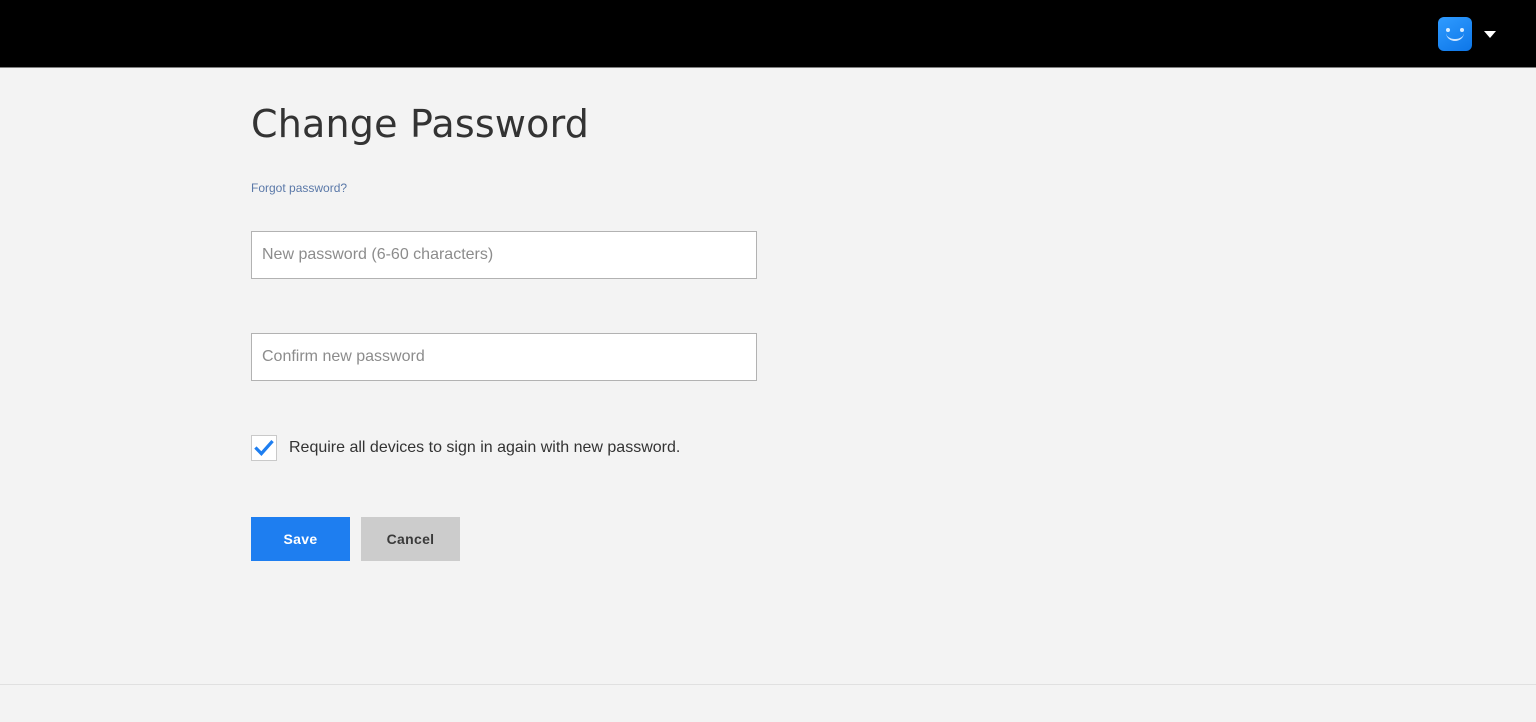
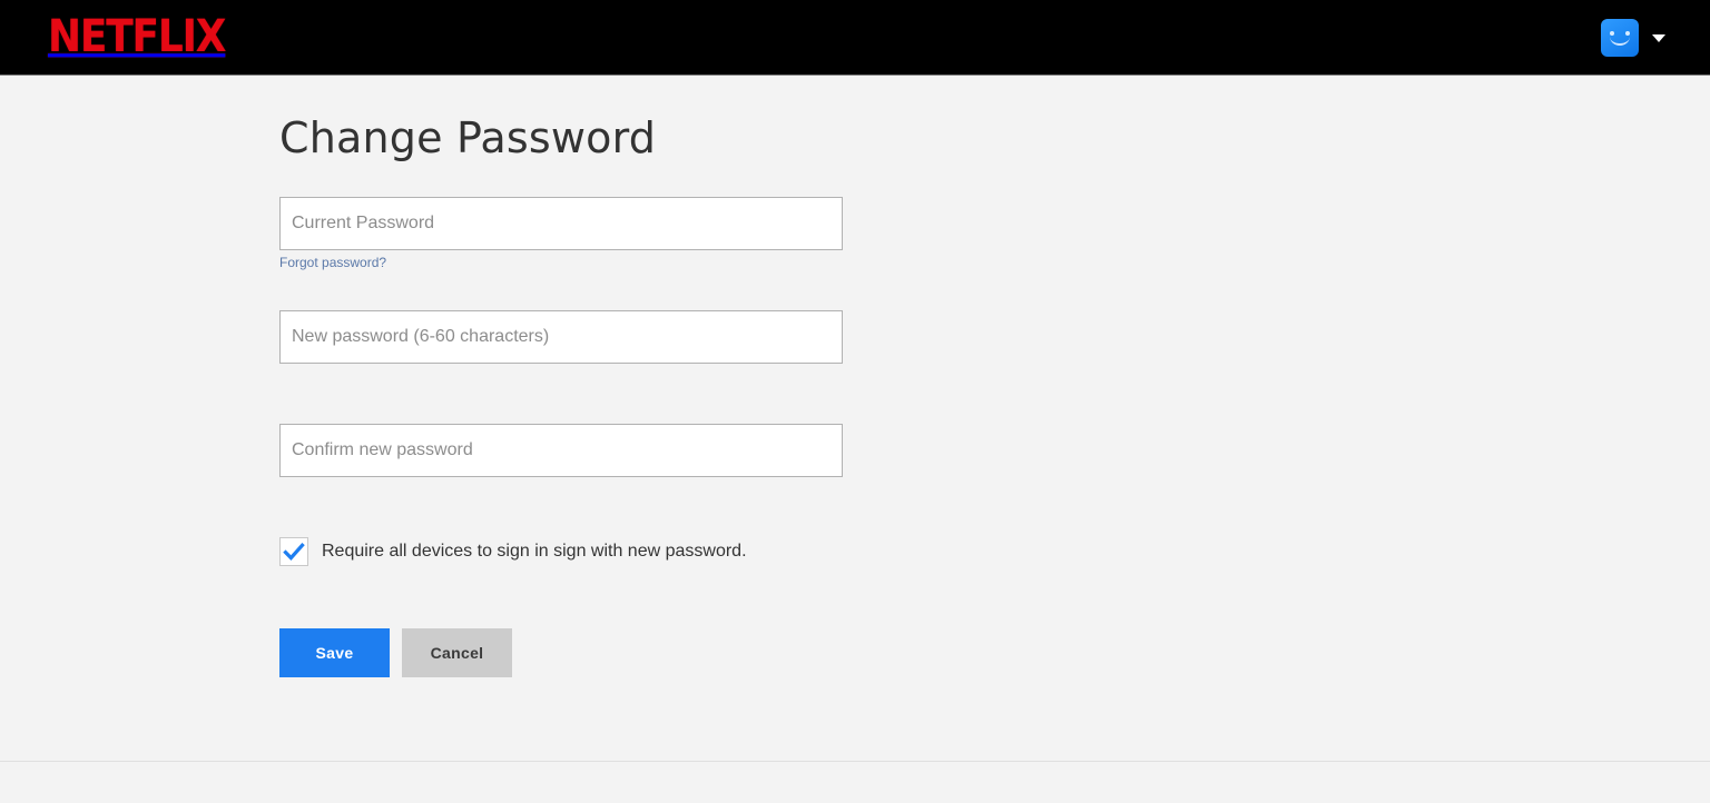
+ NETFLIX
  Change Password
+ Current Password
  Forgot password?
  New password (6-60 characters)
  Confirm new password
- Require all devices to sign in again with new password.
+ Require all devices to sign in sign with new password.
  Save
  Cancel
